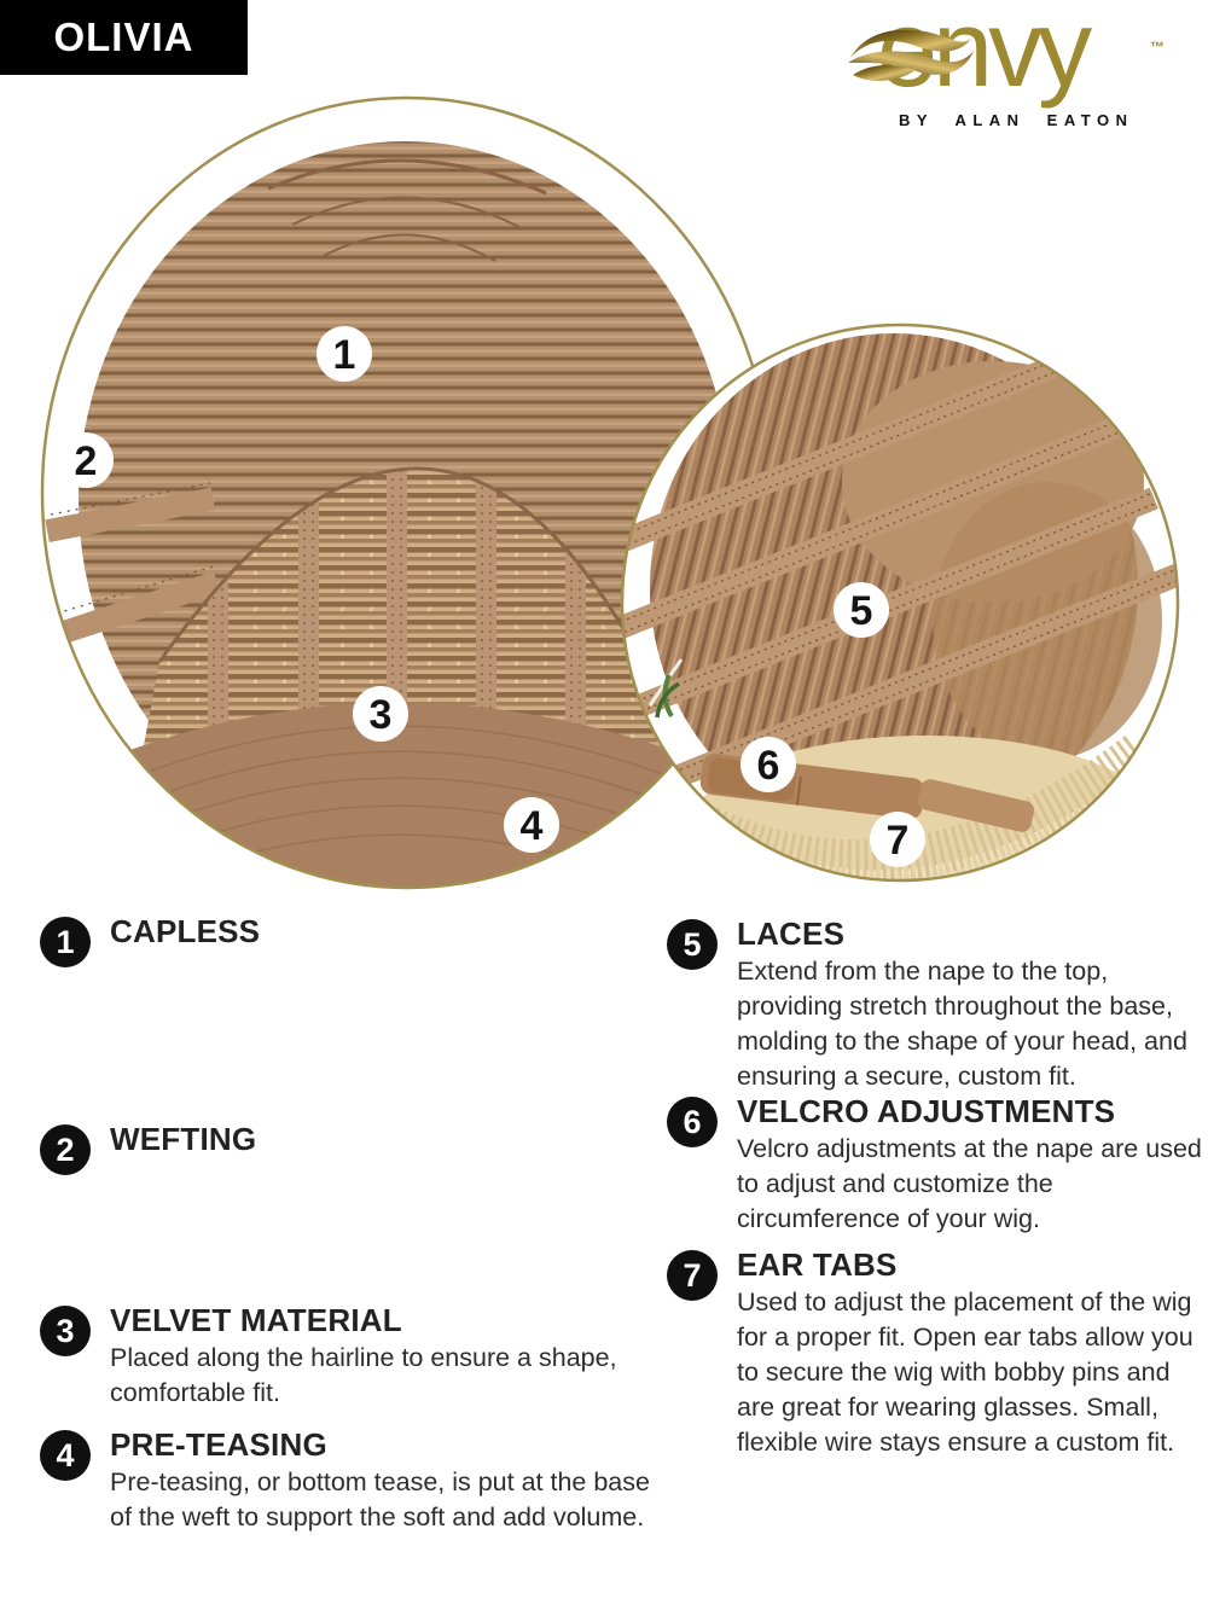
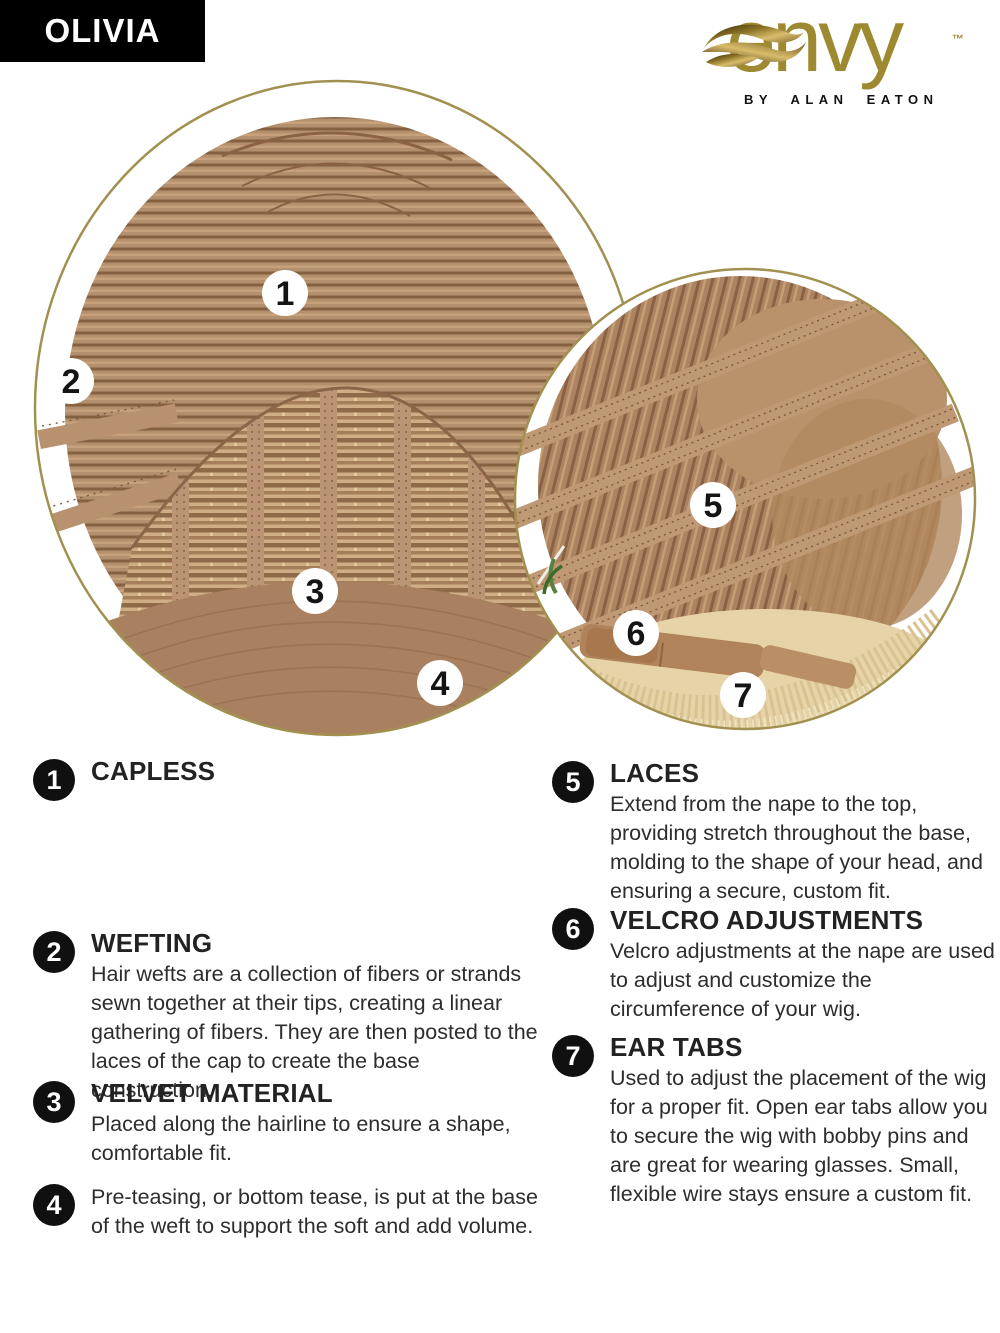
  OLIVIA
  envy
  ™
  BY ALAN EATON
  1
  2
  3
  4
  5
  6
  7
  1
  CAPLESS
  2
  WEFTING
+ Hair wefts are a collection of fibers or strands sewn together at their tips, creating a linear gathering of fibers. They are then posted to the laces of the cap to create the base construction.
  3
  VELVET MATERIAL
  Placed along the hairline to ensure a shape, comfortable fit.
  4
- PRE-TEASING
  Pre-teasing, or bottom tease, is put at the base of the weft to support the soft and add volume.
  5
  LACES
  Extend from the nape to the top, providing stretch throughout the base, molding to the shape of your head, and ensuring a secure, custom fit.
  6
  VELCRO ADJUSTMENTS
  Velcro adjustments at the nape are used to adjust and customize the circumference of your wig.
  7
  EAR TABS
  Used to adjust the placement of the wig for a proper fit. Open ear tabs allow you to secure the wig with bobby pins and are great for wearing glasses. Small, flexible wire stays ensure a custom fit.
